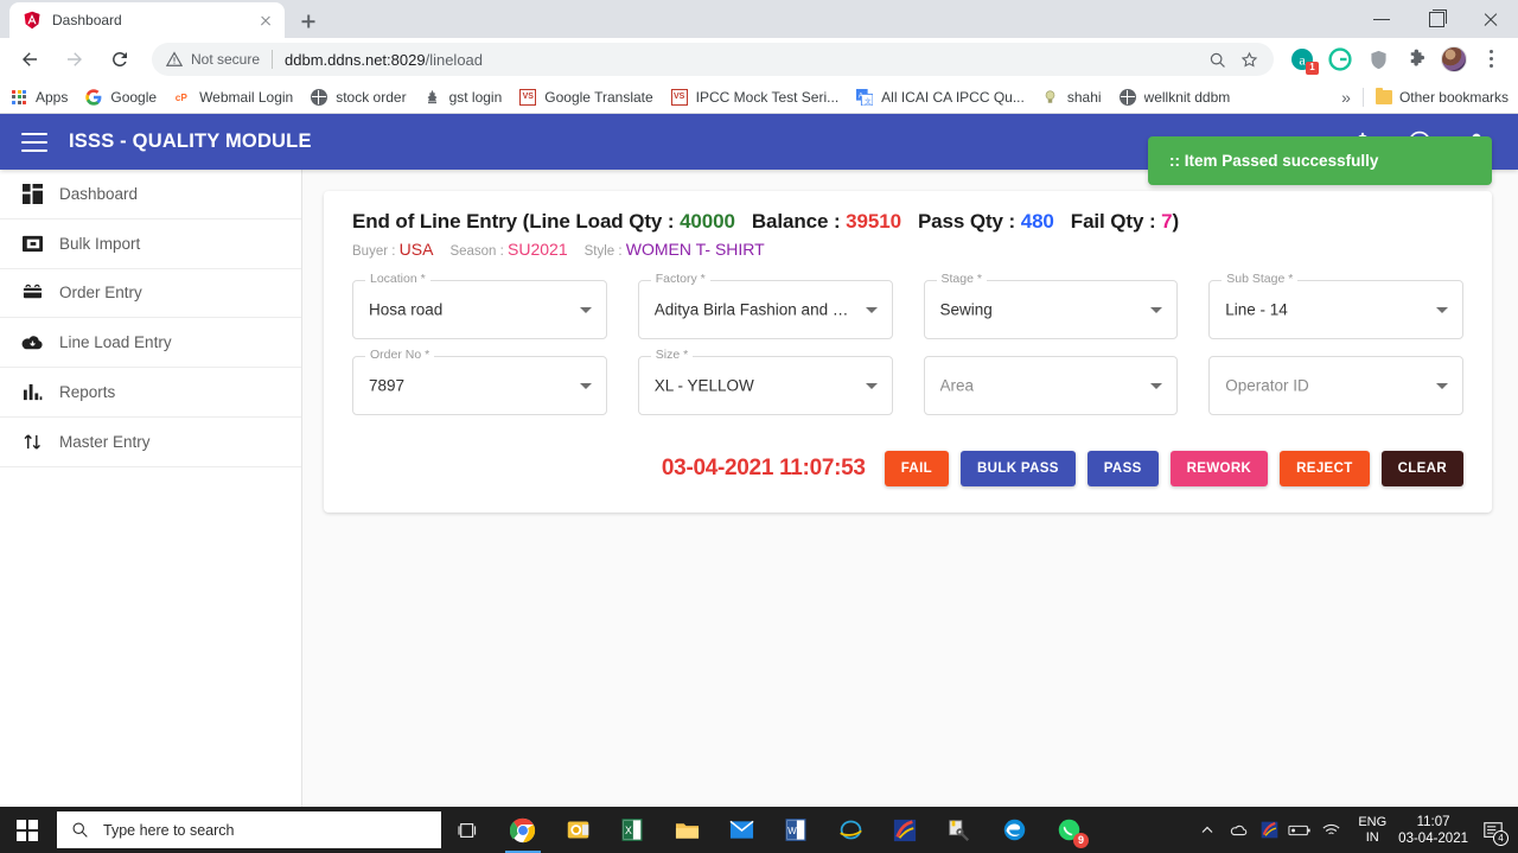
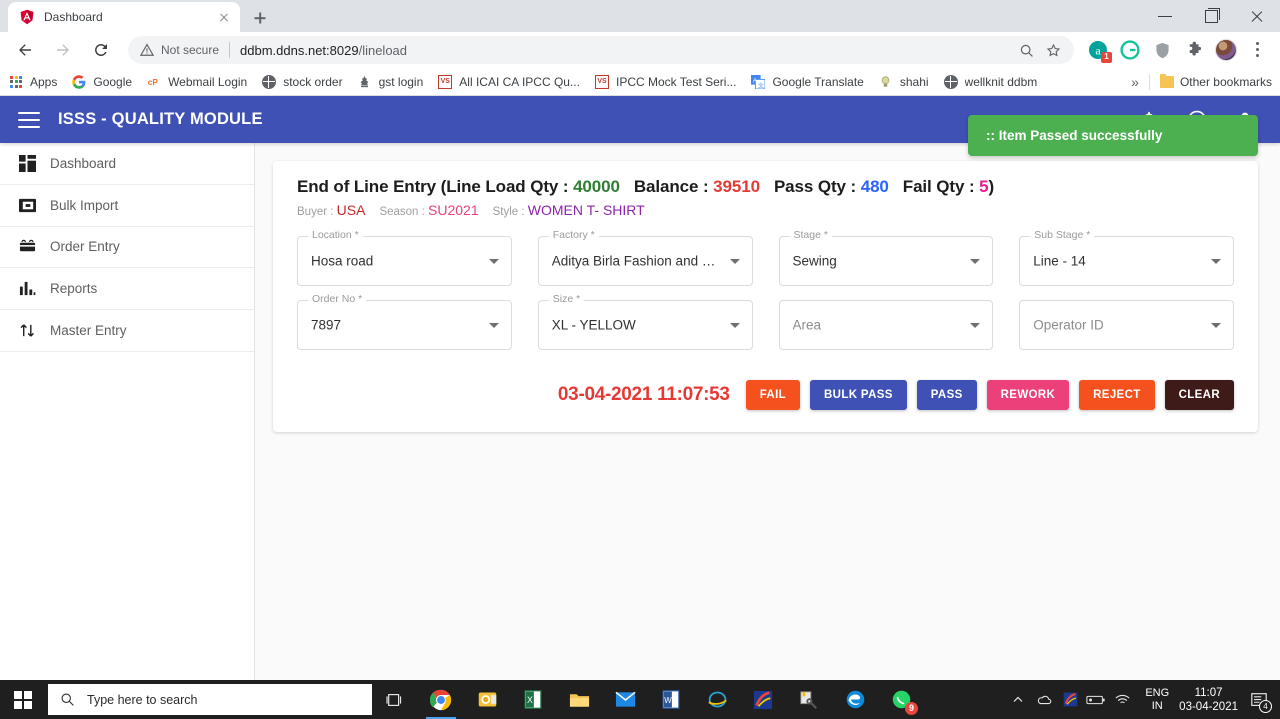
  Dashboard
  Not secure
  ddbm.ddns.net:8029/lineload
  a
  1
  Apps
  Google
  cP
  Webmail Login
  stock order
  gst login
- Google Translate
+ All ICAI CA IPCC Qu...
  IPCC Mock Test Seri...
- All ICAI CA IPCC Qu...
+ Google Translate
  shahi
  wellknit ddbm
  »
  Other bookmarks
  ISSS - QUALITY MODULE
  :: Item Passed successfully
  Dashboard
  Bulk Import
  Order Entry
- Line Load Entry
  Reports
  Master Entry
- End of Line Entry (Line Load Qty : 40000 Balance : 39510 Pass Qty : 480 Fail Qty : 7)
+ End of Line Entry (Line Load Qty : 40000 Balance : 39510 Pass Qty : 480 Fail Qty : 5)
  Buyer : USA Season : SU2021 Style : WOMEN T- SHIRT
  Location *
  Hosa road
  Factory *
  Aditya Birla Fashion and Re
  Stage *
  Sewing
  Sub Stage *
  Line - 14
  Order No *
  7897
  Size *
  XL - YELLOW
  Area
  Operator ID
  03-04-2021 11:07:53
  FAIL
  BULK PASS
  PASS
  REWORK
  REJECT
  CLEAR
  Type here to search
  X
  W
  9
  ENG
  IN
  11:07
  03-04-2021
  4
